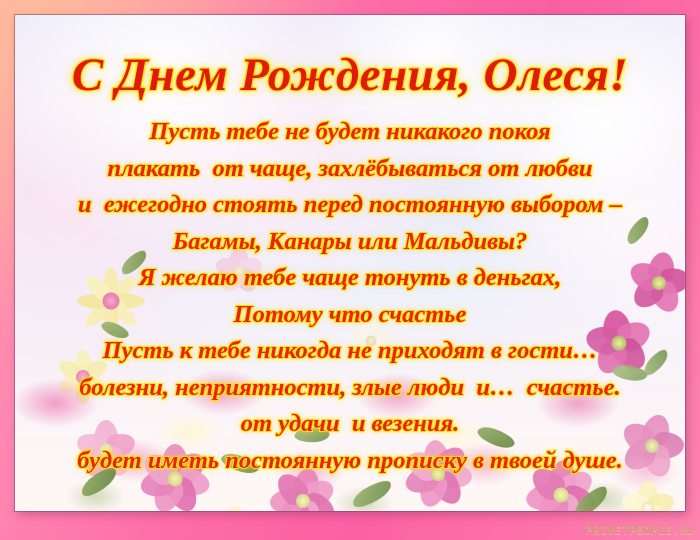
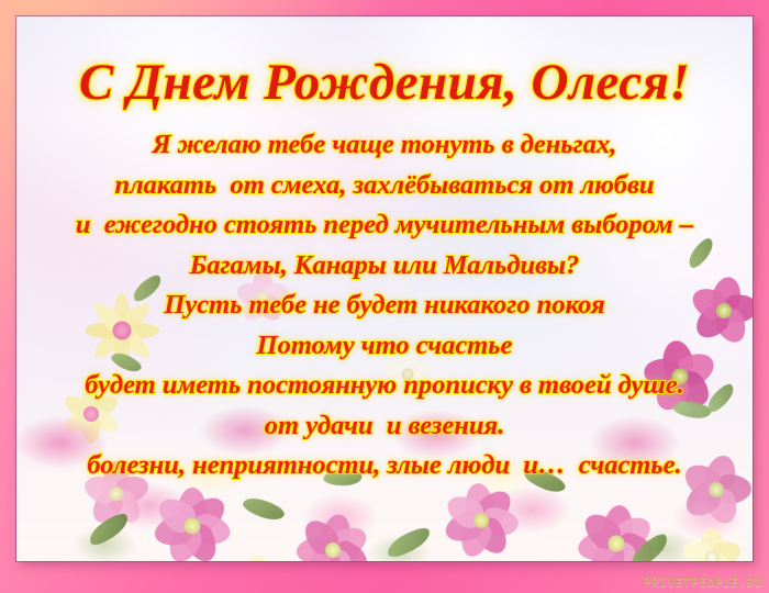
  С Днем Рождения, Олеся!
- Пусть тебе не будет никакого покоя
+ Я желаю тебе чаще тонуть в деньгах,
- плакать от чаще, захлёбываться от любви
+ плакать от смеха, захлёбываться от любви
- и ежегодно стоять перед постоянную выбором –
+ и ежегодно стоять перед мучительным выбором –
  Багамы, Канары или Мальдивы?
- Я желаю тебе чаще тонуть в деньгах,
+ Пусть тебе не будет никакого покоя
  Потому что счастье
- Пусть к тебе никогда не приходят в гости…
- болезни, неприятности, злые люди и… счастье.
+ будет иметь постоянную прописку в твоей душе.
  от удачи и везения.
- будет иметь постоянную прописку в твоей душе.
+ болезни, неприятности, злые люди и… счастье.
  PRIVETPEOPLE.RU
